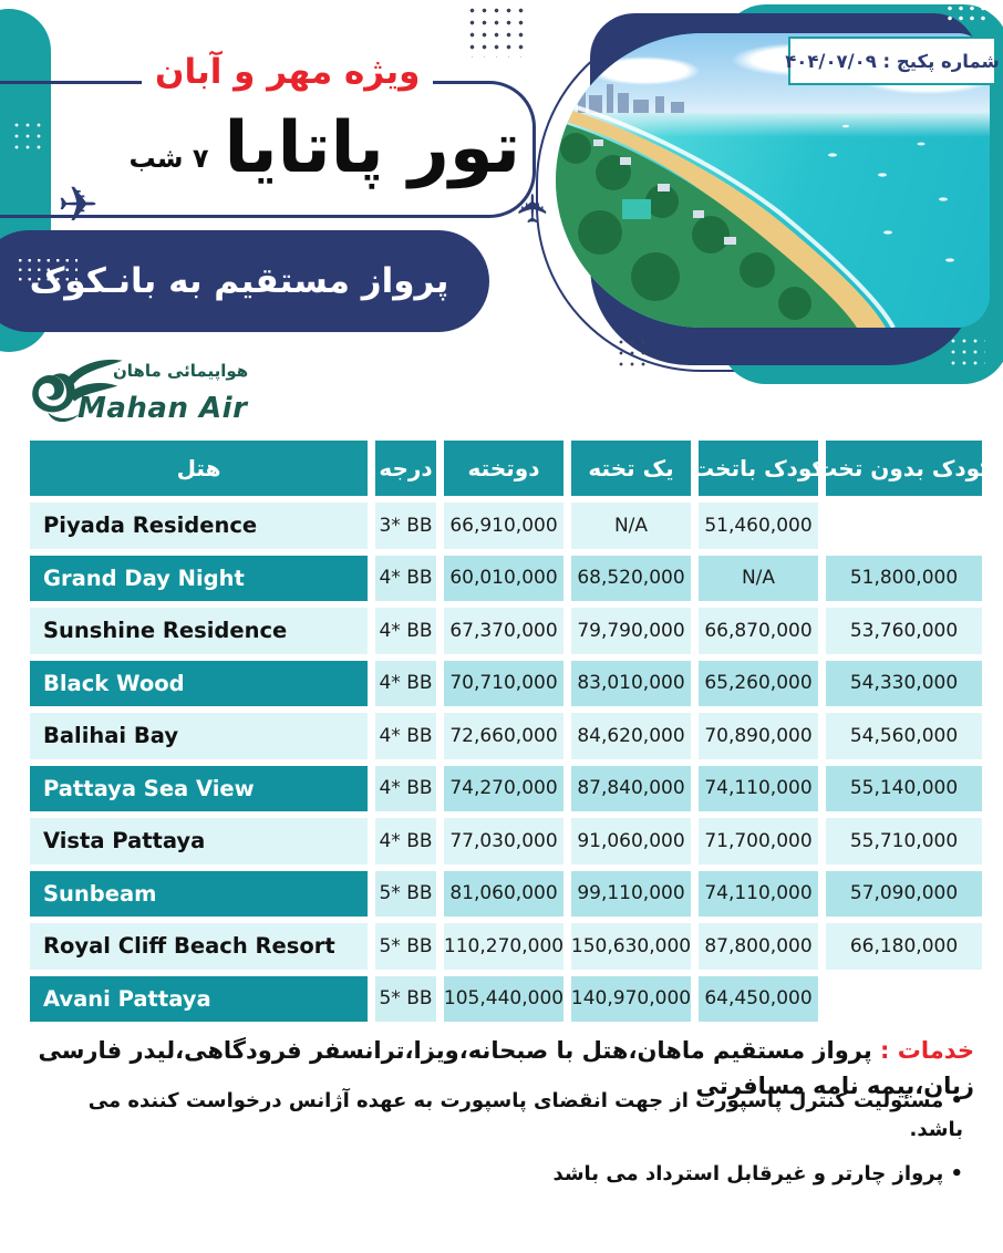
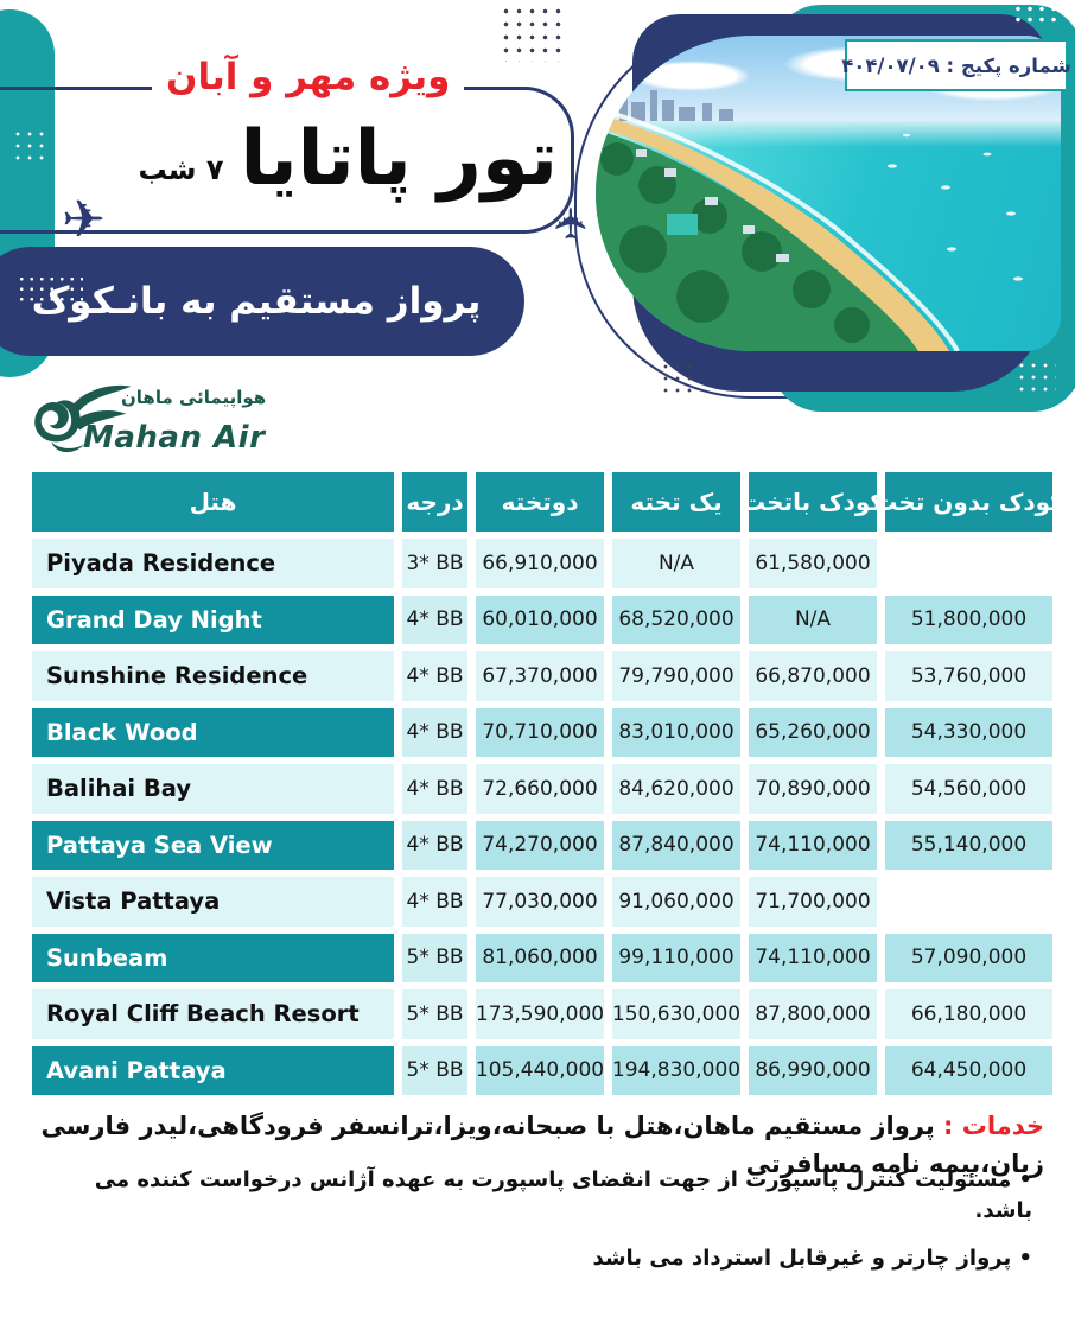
  ویژه مهر و آبان
  تور پاتایا
  ۷ شب
  ✈
  پرواز مستقیم به بانـک
  شماره پکیج : ۴۰۴/۰۷/۰۹
  هواپیمائی ماهان
  Mahan Air
  هتل
  درجه
  دوتخته
  یک تخته
  ودک باتخت
  کودک بدون تخت
  Piyada Residence
  3* BB
  66,910,000
  N/A
- 51,460,000
+ 61,580,000
  Grand Day Night
  4* BB
  60,010,000
  68,520,000
  N/A
  51,800,000
  Sunshine Residence
  4* BB
  67,370,000
  79,790,000
  66,870,000
  53,760,000
  Black Wood
  4* BB
  70,710,000
  83,010,000
  65,260,000
  54,330,000
  Balihai Bay
  4* BB
  72,660,000
  84,620,000
  70,890,000
  54,560,000
  Pattaya Sea View
  4* BB
  74,270,000
  87,840,000
  74,110,000
  55,140,000
  Vista Pattaya
  4* BB
  77,030,000
  91,060,000
  71,700,000
- 55,710,000
  Sunbeam
  5* BB
  81,060,000
  99,110,000
  74,110,000
  57,090,000
  Royal Cliff Beach Resort
  5* BB
- 110,270,000
+ 173,590,000
  150,630,000
  87,800,000
  66,180,000
  Avani Pattaya
  5* BB
  105,440,000
- 140,970,000
+ 194,830,000
+ 86,990,000
  64,450,000
  خدمات : پرواز مستقیم ماهان،هتل با صبحانه،ویزا،ترانسفر فرودگاهی،لیدر فارسی زبان،بیمه نامه مسافرتی
  مسئولیت کنترل پاسپورت از جهت انقضای پاسپورت به عهده آژانس درخواست کننده می باشد.
  پرواز چارتر و غیرقابل استرداد می باشد
